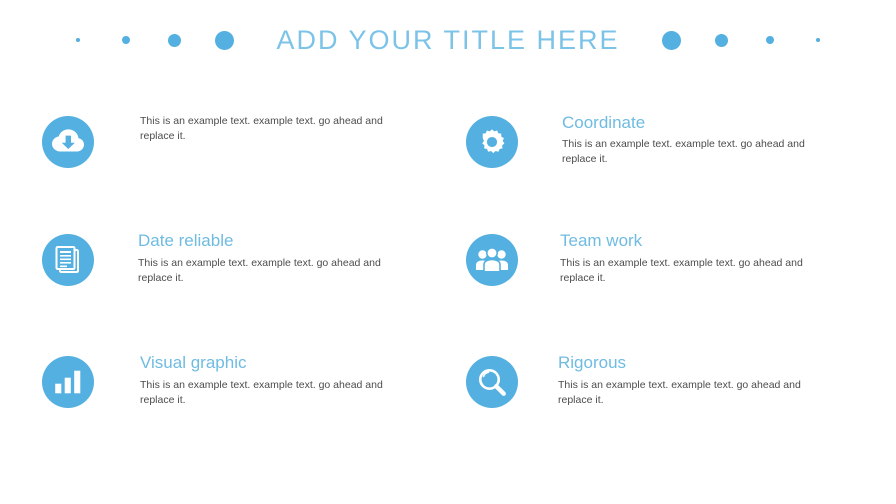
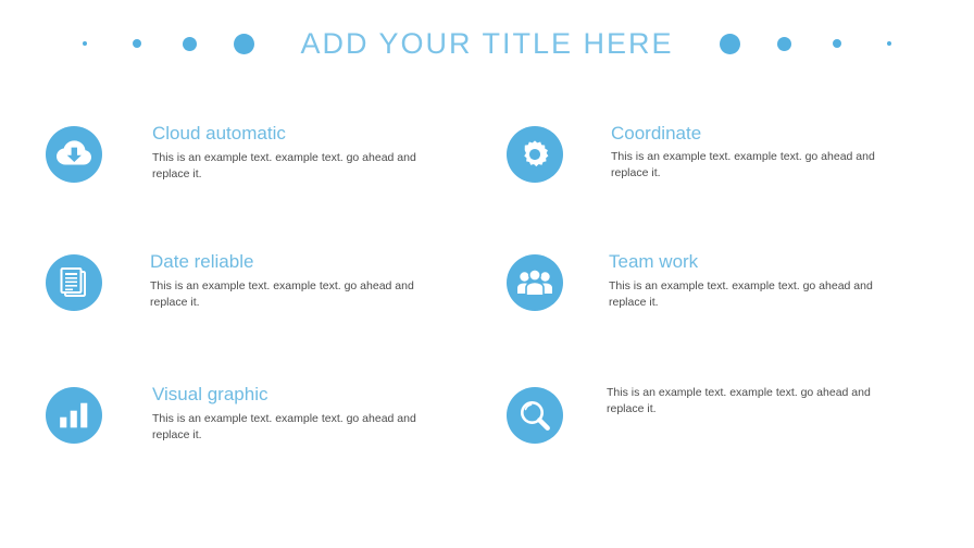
  ADD YOUR TITLE HERE
+ Cloud automatic
  This is an example text. example text. go ahead and replace it.
  Coordinate
  This is an example text. example text. go ahead and replace it.
  Date reliable
  This is an example text. example text. go ahead and replace it.
  Team work
  This is an example text. example text. go ahead and replace it.
  Visual graphic
  This is an example text. example text. go ahead and replace it.
- Rigorous
  This is an example text. example text. go ahead and replace it.
